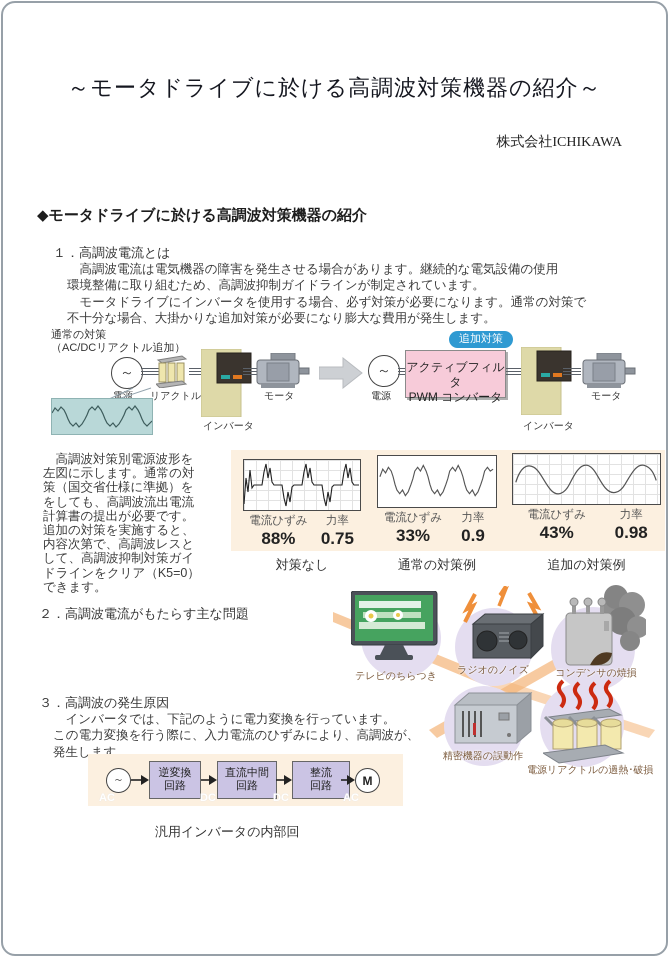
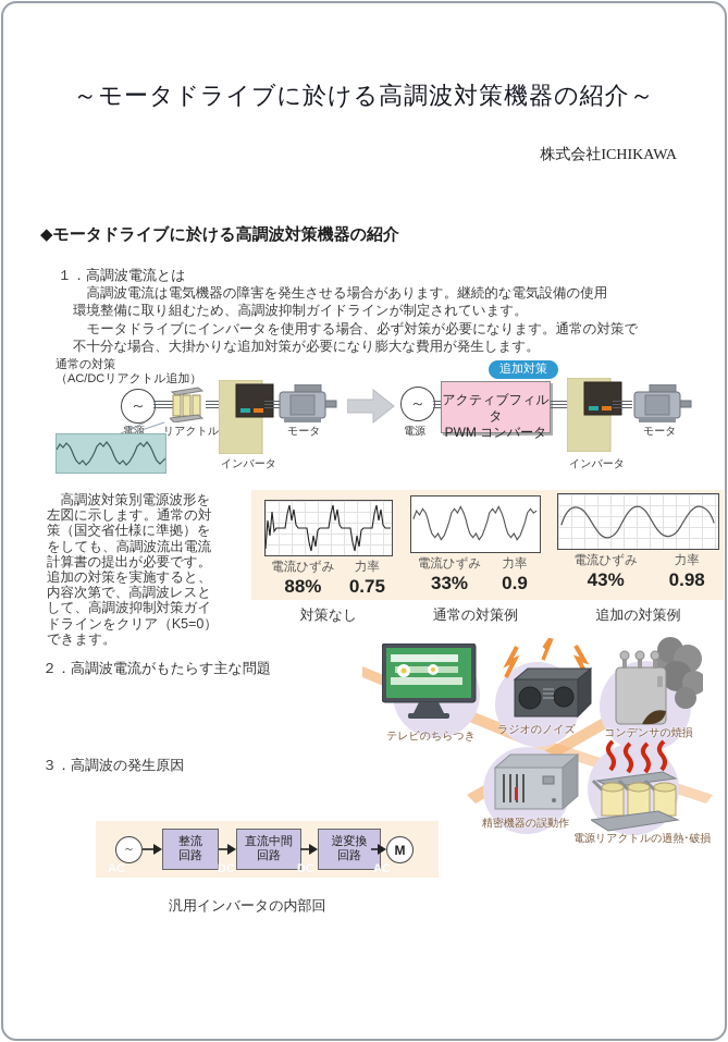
  ～モータドライブに於ける高調波対策機器の紹介～
  株式会社ICHIKAWA
  ◆モータドライブに於ける高調波対策機器の紹介
  １．高調波電流とは
  高調波電流は電気機器の障害を発生させる場合があります。継続的な電気設備の使用
  環境整備に取り組むため、高調波抑制ガイドラインが制定されています。
  モータドライブにインバータを使用する場合、必ず対策が必要になります。通常の対策で
  不十分な場合、大掛かりな追加対策が必要になり膨大な費用が発生します。
  通常の対策
  （AC/DCリアクトル追加）
  ～
  電源
  リアクトル
  インバータ
  モータ
  追加対策
  ～
  電源
  アクティブフィルタ
  PWM コンバータ
  インバータ
  モータ
  高調波対策別電源波形を
  左図に示します。通常の対
  策（国交省仕様に準拠）を
  をしても、高調波流出電流
  計算書の提出が必要です。
  追加の対策を実施すると、
  内容次第で、高調波レスと
  して、高調波抑制対策ガイ
  ドラインをクリア（K5=0）
  できます。
  電流ひずみ
  力率
  88%
  0.75
  電流ひずみ
  力率
  33%
  0.9
  電流ひずみ
  力率
  43%
  0.98
  対策なし
  通常の対策例
  追加の対策例
  ２．高調波電流がもたらす主な問題
  テレビのちらつき
  ラジオのノイズ
  コンデンサの焼損
  精密機器の誤動作
  電源リアクトルの過熱･破損
  ３．高調波の発生原因
- インバータでは、下記のように電力変換を行っています。
- この電力変換を行う際に、入力電流のひずみにより、高調波が、
- 発生します。
  ～
- 逆変換
+ 整流
  回路
  直流中間
  回路
- 整流
+ 逆変換
  回路
  M
  AC
  DC
  DC
  AC
  汎用インバータの内部回
